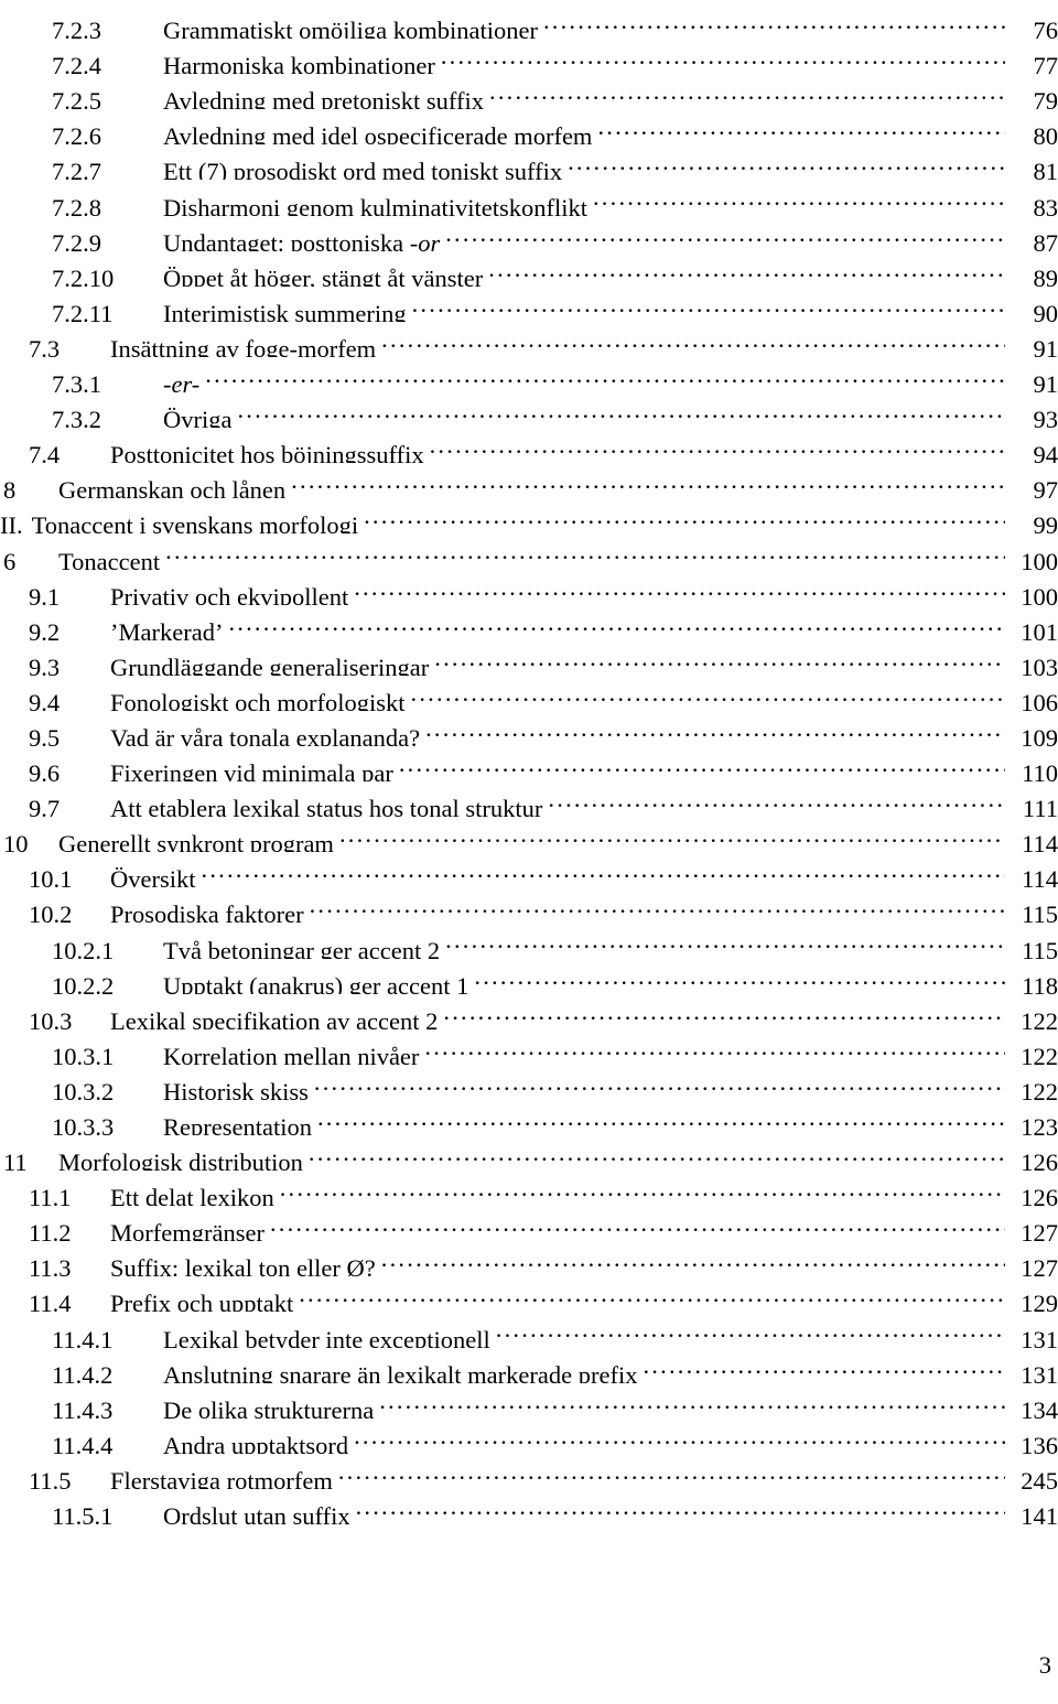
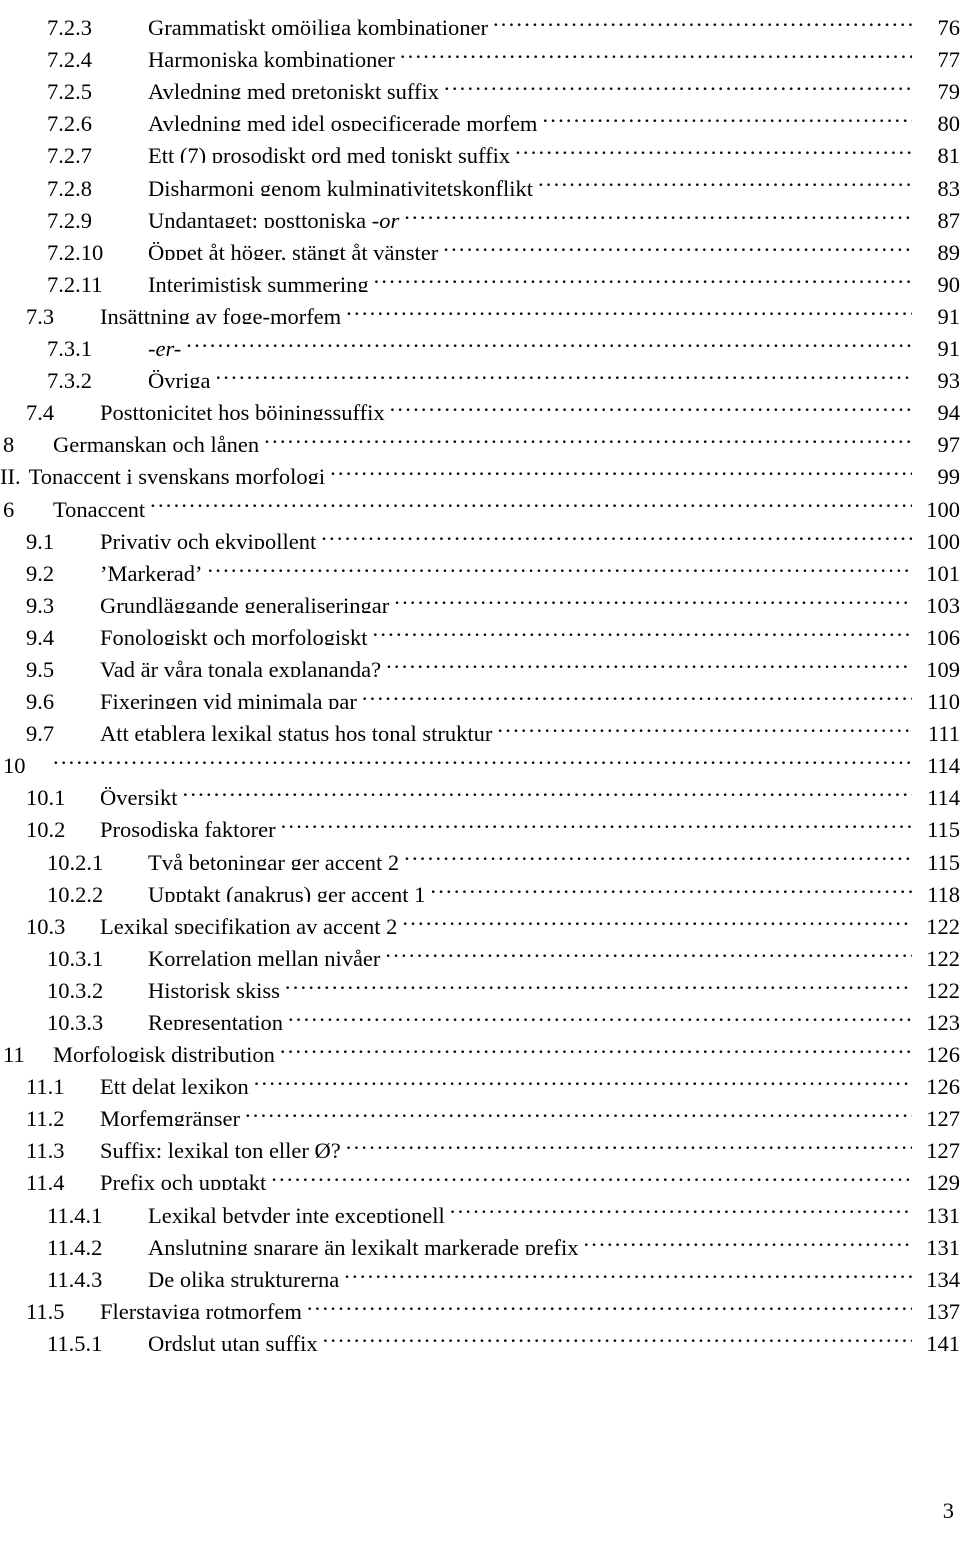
  7.2.3
  Grammatiskt omöjliga kombinationer
  76
  7.2.4
  Harmoniska kombinationer
  77
  7.2.5
  Avledning med pretoniskt suffix
  79
  7.2.6
  Avledning med idel ospecificerade morfem
  80
  7.2.7
  Ett (7) prosodiskt ord med toniskt suffix
  81
  7.2.8
  Disharmoni genom kulminativitetskonflikt
  83
  7.2.9
  Undantaget: posttoniska -or
  87
  7.2.10
  Öppet åt höger, stängt åt vänster
  89
  7.2.11
  Interimistisk summering
  90
  7.3
  Insättning av foge-morfem
  91
  7.3.1
  -er-
  91
  7.3.2
  Övriga
  93
  7.4
  Posttonicitet hos böjningssuffix
  94
  8
  Germanskan och lånen
  97
  II.
  Tonaccent i svenskans morfologi
  99
  6
  Tonaccent
  100
  9.1
  Privativ och ekvipollent
  100
  9.2
  ’Markerad’
  101
  9.3
  Grundläggande generaliseringar
  103
  9.4
  Fonologiskt och morfologiskt
  106
  9.5
  Vad är våra tonala explananda?
  109
  9.6
  Fixeringen vid minimala par
  110
  9.7
  Att etablera lexikal status hos tonal struktur
  111
  10
- Generellt synkront program
  114
  10.1
  Översikt
  114
  10.2
  Prosodiska faktorer
  115
  10.2.1
  Två betoningar ger accent 2
  115
  10.2.2
  Upptakt (anakrus) ger accent 1
  118
  10.3
  Lexikal specifikation av accent 2
  122
  10.3.1
  Korrelation mellan nivåer
  122
  10.3.2
  Historisk skiss
  122
  10.3.3
  Representation
  123
  11
  Morfologisk distribution
  126
  11.1
  Ett delat lexikon
  126
  11.2
  Morfemgränser
  127
  11.3
  Suffix: lexikal ton eller Ø?
  127
  11.4
  Prefix och upptakt
  129
  11.4.1
  Lexikal betyder inte exceptionell
  131
  11.4.2
  Anslutning snarare än lexikalt markerade prefix
  131
  11.4.3
  De olika strukturerna
  134
- 11.4.4
- Andra upptaktsord
- 136
  11.5
  Flerstaviga rotmorfem
- 245
+ 137
  11.5.1
  Ordslut utan suffix
  141
  3
